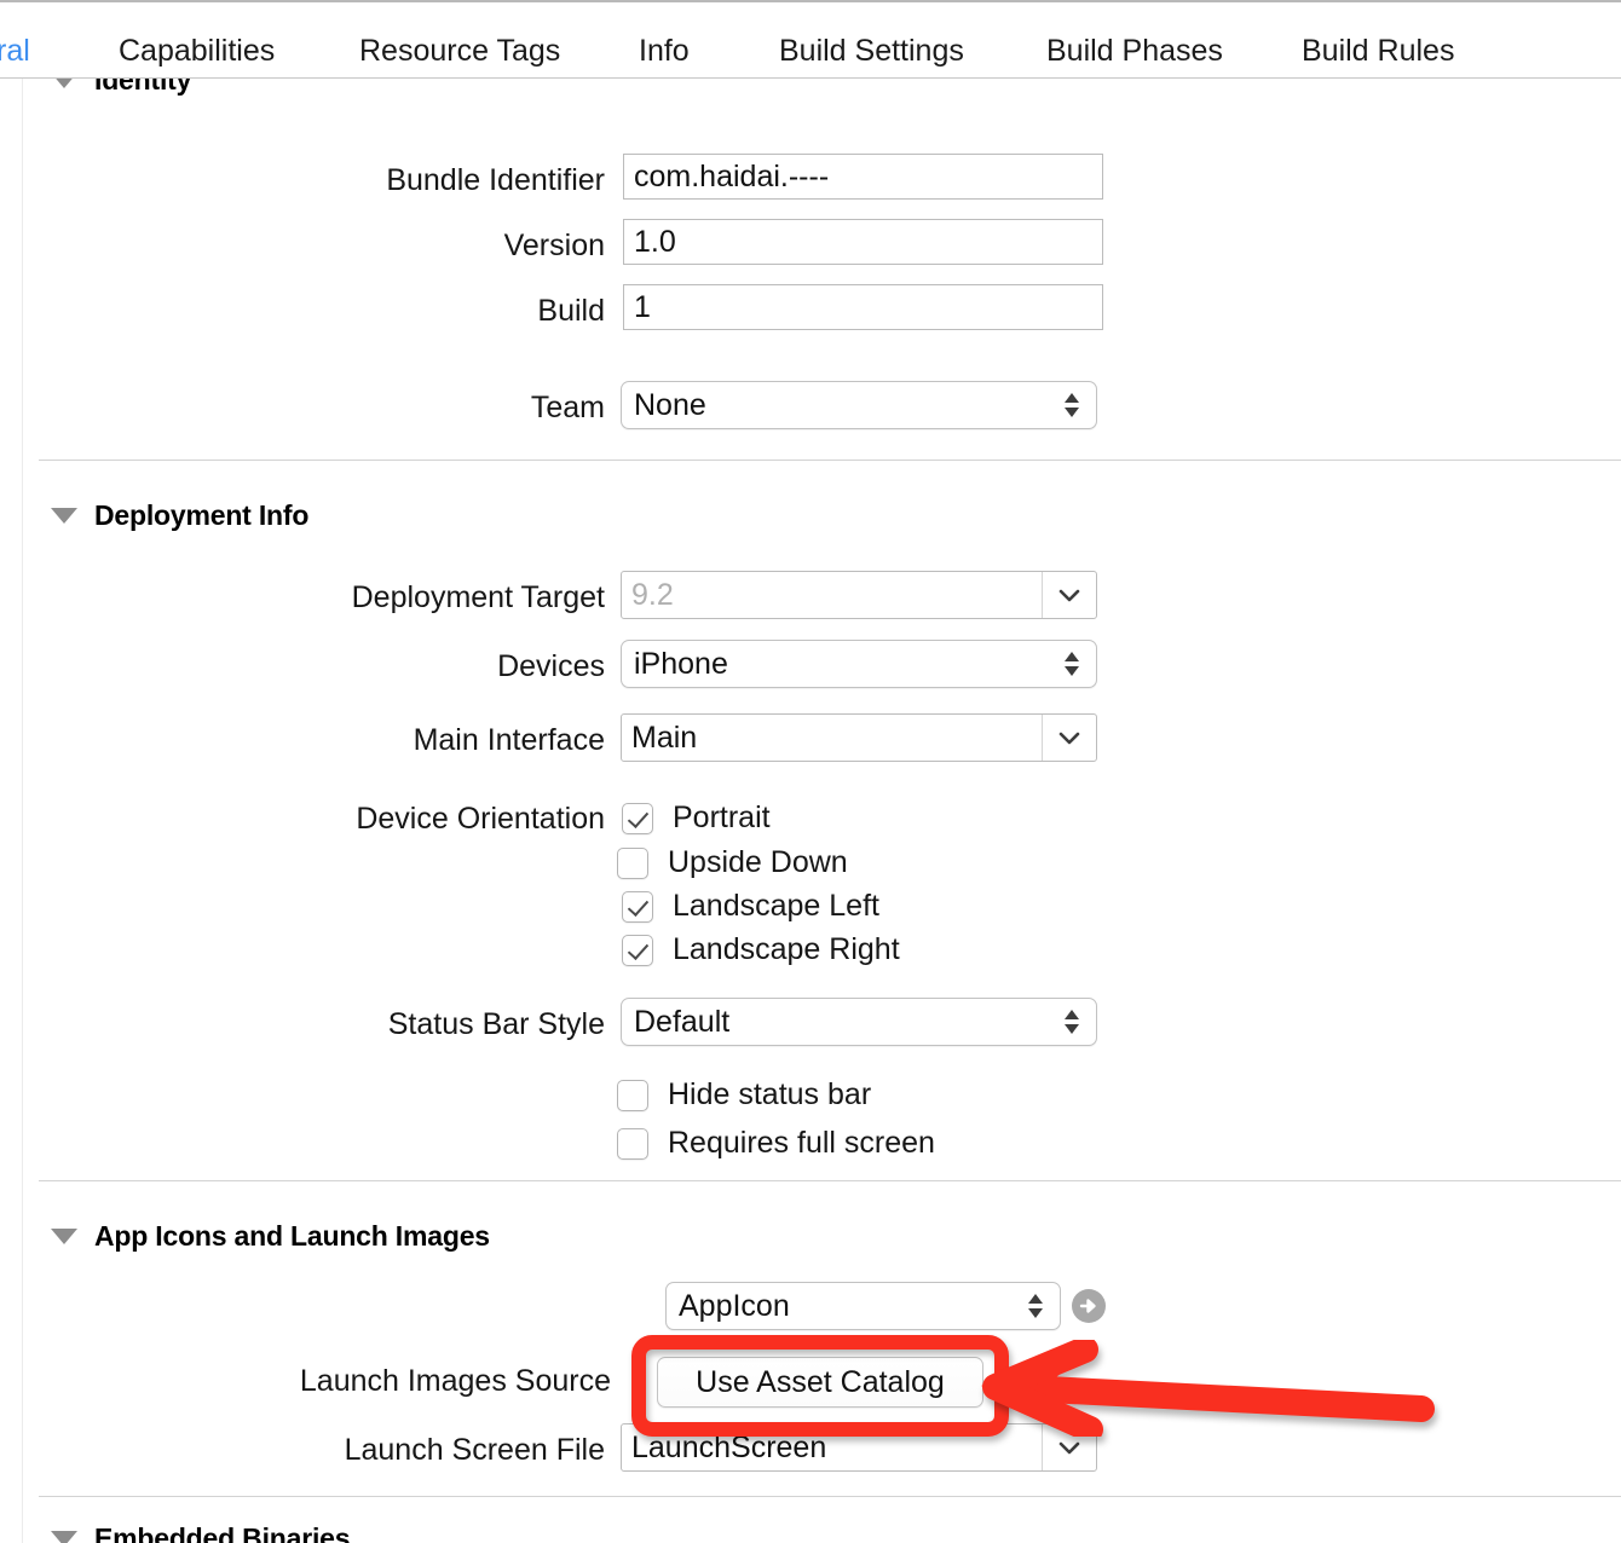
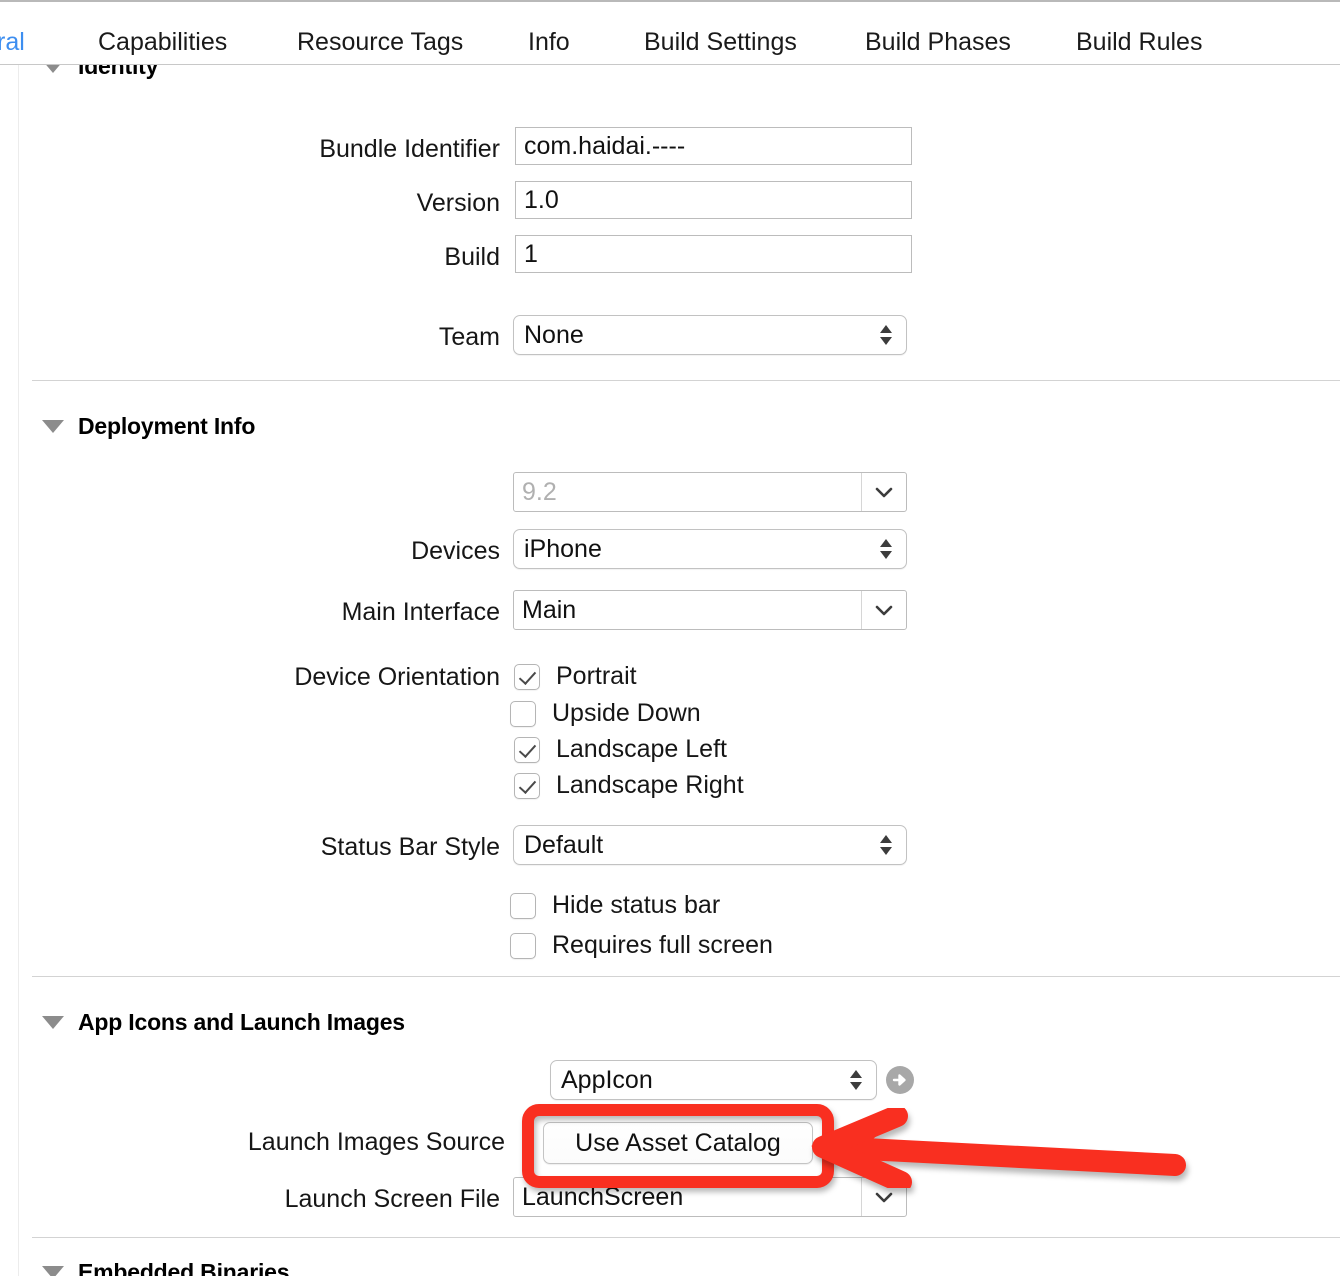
  ral
  Capabilities
  Resource Tags
  Info
  Build Settings
  Build Phases
  Build Rules
  Identity
  Bundle Identifier
  com.haidai.----
  Version
  1.0
  Build
  1
  Team
  None
  Deployment Info
- Deployment Target
  9.2
  Devices
  iPhone
  Main Interface
  Main
  Device Orientation
  Portrait
  Upside Down
  Landscape Left
  Landscape Right
  Status Bar Style
  Default
  Hide status bar
  Requires full screen
  App Icons and Launch Images
  AppIcon
  Launch Images Source
  Use Asset Catalog
  Launch Screen File
  LaunchScreen
  Embedded Binaries
